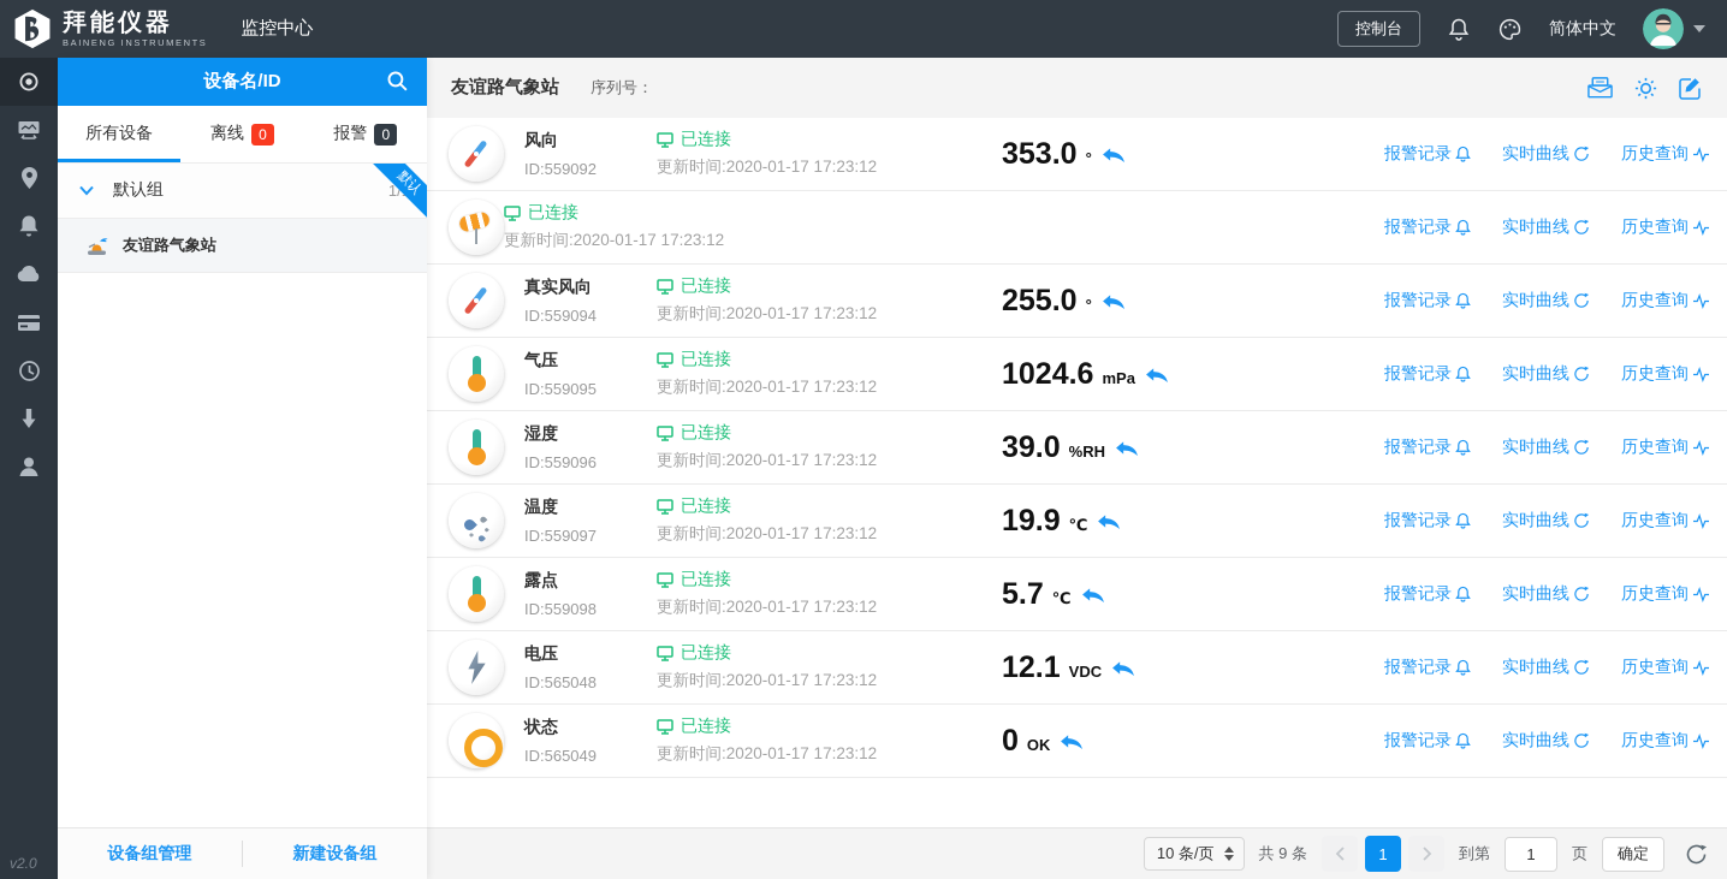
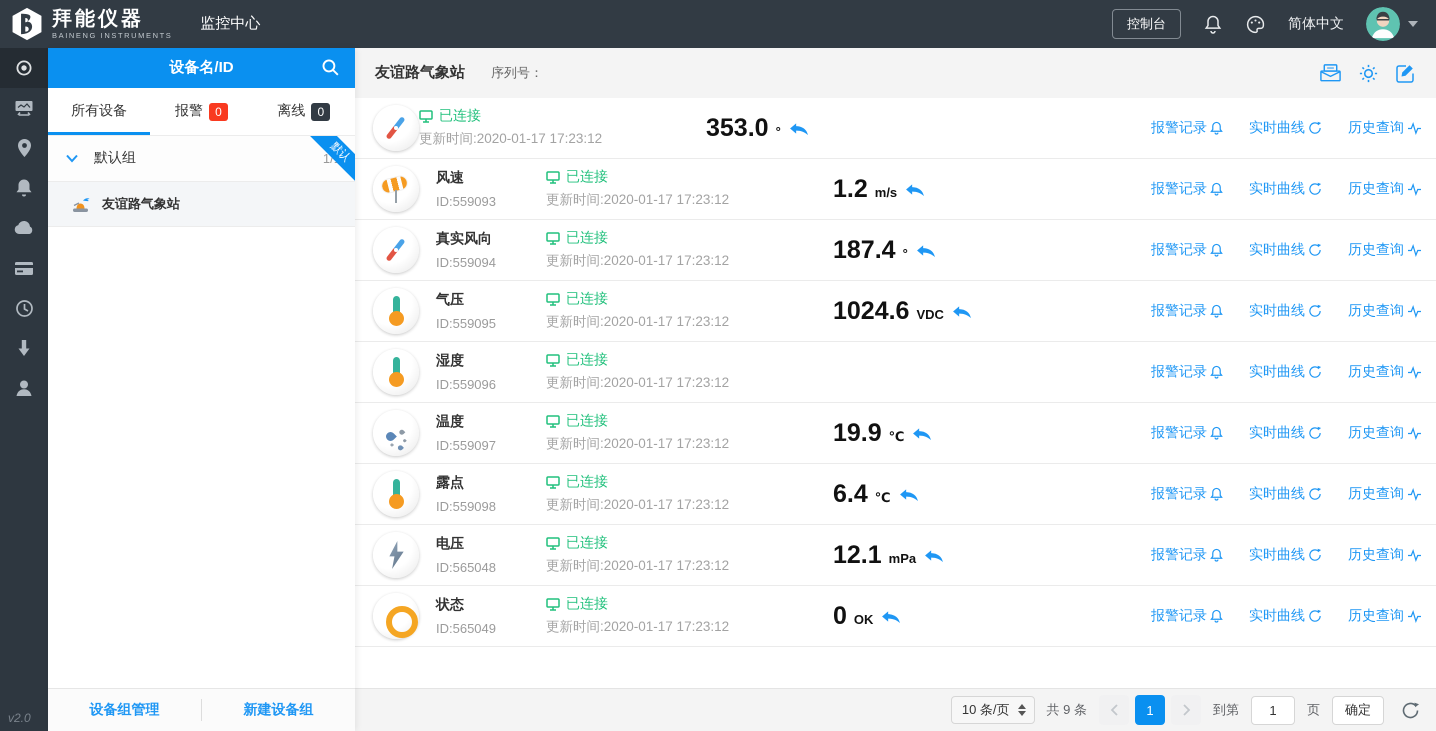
  拜能仪器
  BAINENG INSTRUMENTS
  监控中心
  控制台
  简体中文
  v2.0
  设备名/ID
  所有设备
- 离线
+ 报警
  0
- 报警
+ 离线
  0
  默认组
  友谊路气象站
  设备组管理
  新建设备组
  友谊路气象站
  序列号：
- 风向
- ID:559092
  已连接
  更新时间:2020-01-17 17:23:12
  353.0
  °
  报警记录
  实时曲线
  历史查询
+ 风速
+ ID:559093
  已连接
  更新时间:2020-01-17 17:23:12
+ 1.2
+ m/s
  报警记录
  实时曲线
  历史查询
  真实风向
  ID:559094
  已连接
  更新时间:2020-01-17 17:23:12
- 255.0
+ 187.4
  °
  报警记录
  实时曲线
  历史查询
  气压
  ID:559095
  已连接
  更新时间:2020-01-17 17:23:12
  1024.6
- mPa
+ VDC
  报警记录
  实时曲线
  历史查询
  湿度
  ID:559096
  已连接
  更新时间:2020-01-17 17:23:12
- 39.0
- %RH
  报警记录
  实时曲线
  历史查询
  温度
  ID:559097
  已连接
  更新时间:2020-01-17 17:23:12
  19.9
  ℃
  报警记录
  实时曲线
  历史查询
  露点
  ID:559098
  已连接
  更新时间:2020-01-17 17:23:12
- 5.7
+ 6.4
  ℃
  报警记录
  实时曲线
  历史查询
  电压
  ID:565048
  已连接
  更新时间:2020-01-17 17:23:12
  12.1
- VDC
+ mPa
  报警记录
  实时曲线
  历史查询
  状态
  ID:565049
  已连接
  更新时间:2020-01-17 17:23:12
  0
  OK
  报警记录
  实时曲线
  历史查询
  10 条/页
  共 9 条
  1
  到第
  1
  页
  确定
